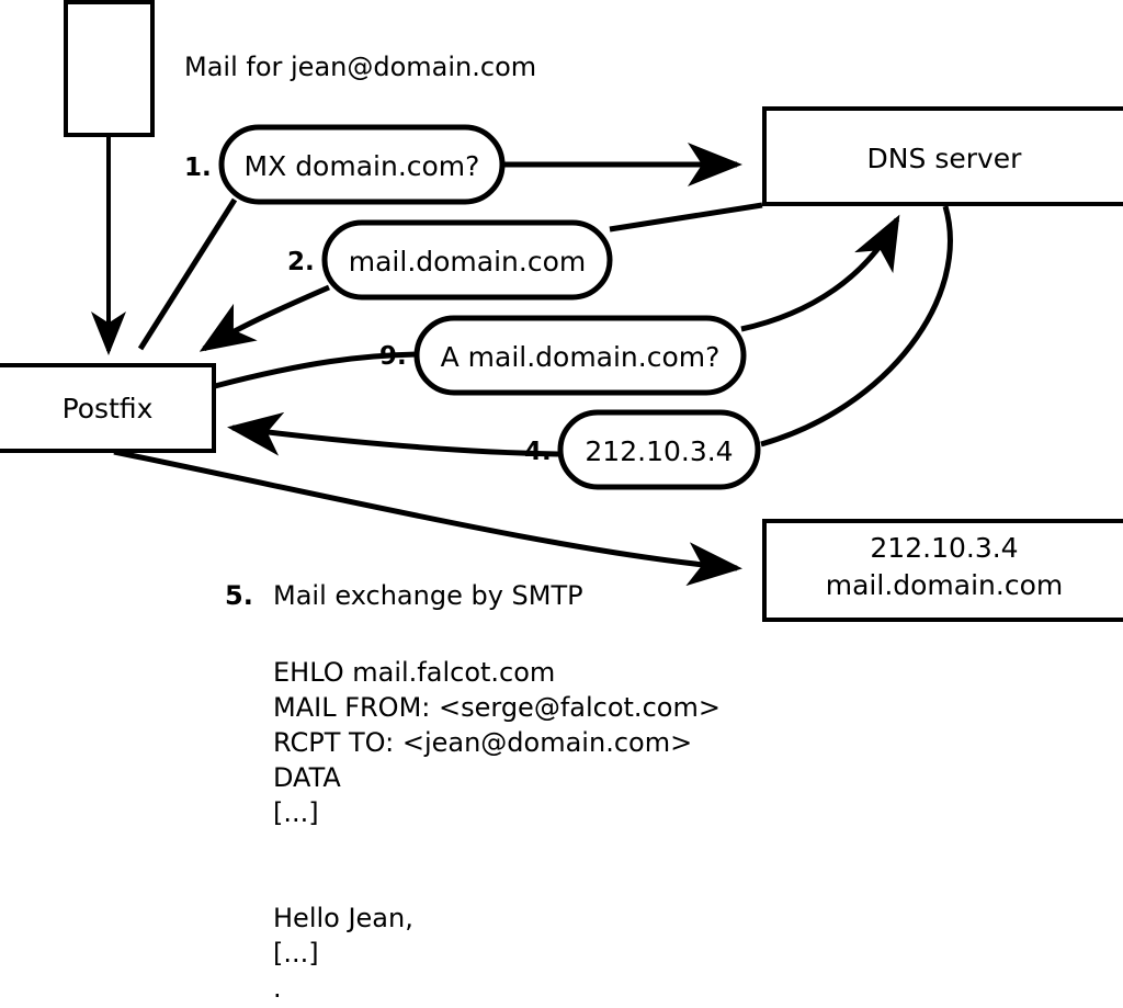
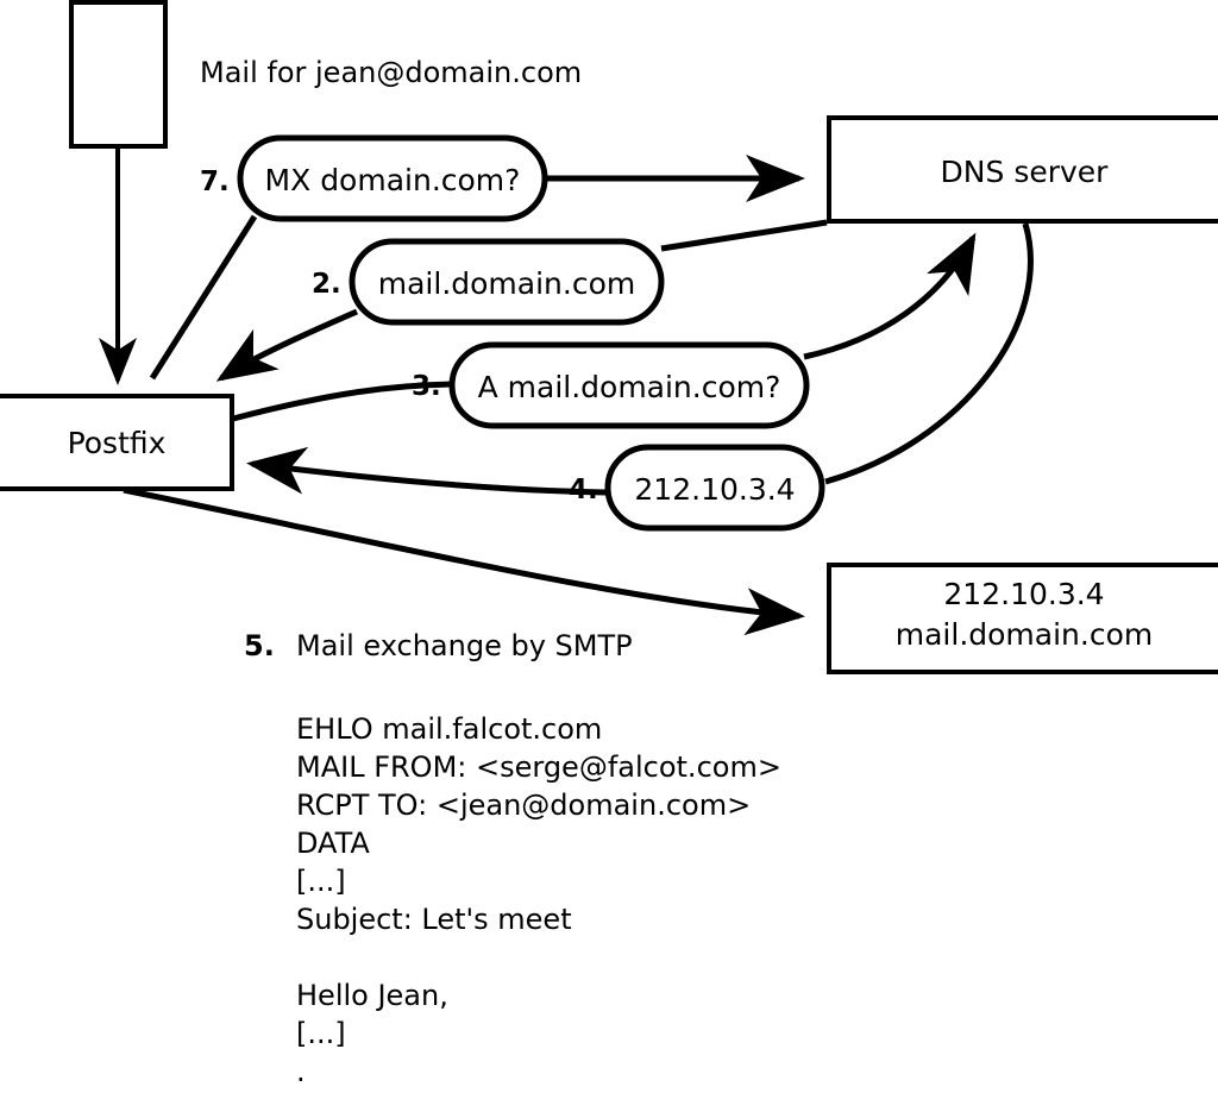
  Postfix
  DNS server
  212.10.3.4
  mail.domain.com
- 1.
+ 7.
  MX domain.com?
  2.
  mail.domain.com
- 9.
+ 3.
  A mail.domain.com?
  4.
  212.10.3.4
  Mail for jean@domain.com
  5.
  Mail exchange by SMTP
  EHLO mail.falcot.com
  MAIL FROM: <serge@falcot.com>
  RCPT TO: <jean@domain.com>
  DATA
  [...]
+ Subject: Let's meet
  Hello Jean,
  [...]
  .
